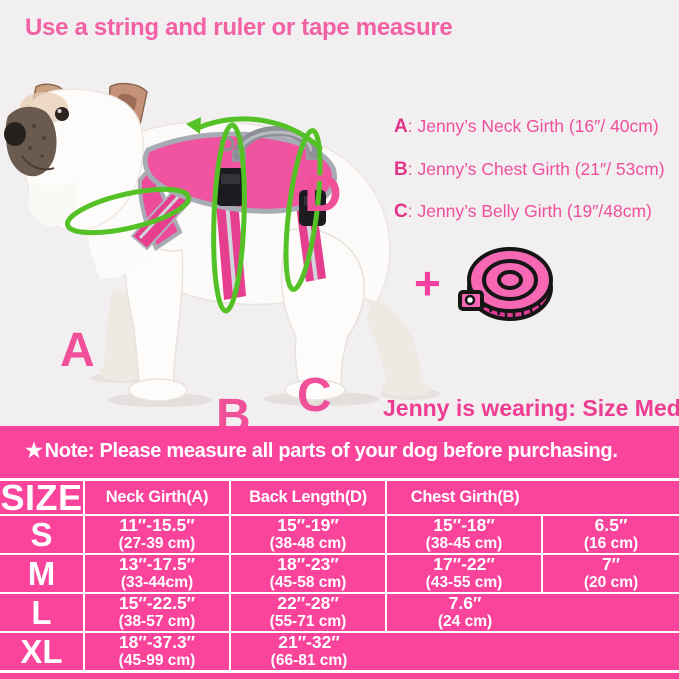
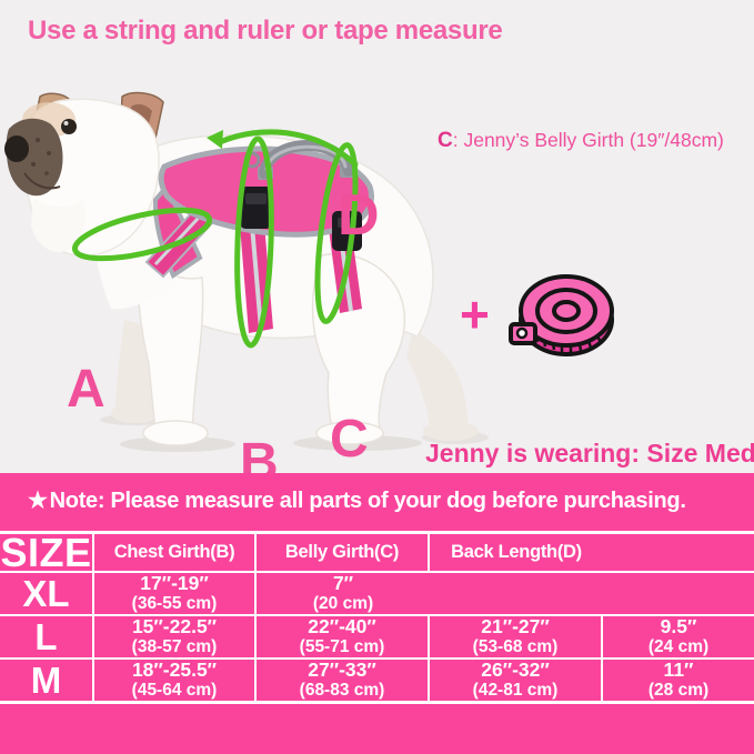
  Use a string and ruler or tape measure
  A
  B
  C
  D
- A: Jenny’s Neck Girth (16″/ 40cm)
- B: Jenny’s Chest Girth (21″/ 53cm)
  C: Jenny’s Belly Girth (19″/48cm)
  +
  Jenny is wearing: Size Med
  ★Note: Please measure all parts of your dog before purchasing.
  SIZE
- Neck Girth(A)
- Back Length(D)
+ Chest Girth(B)
+ Belly Girth(C)
- Chest Girth(B)
+ Back Length(D)
- S
- 11″-15.5″
- (27-39 cm)
- 15″-19″
- (38-48 cm)
- 15″-18″
- (38-45 cm)
- 6.5″
- (16 cm)
- M
+ XL
- 13″-17.5″
- (33-44cm)
- 18″-23″
- (45-58 cm)
- 17″-22″
+ 17″-19″
- (43-55 cm)
+ (36-55 cm)
  7″
  (20 cm)
  L
  15″-22.5″
  (38-57 cm)
- 22″-28″
+ 22″-40″
  (55-71 cm)
+ 21″-27″
+ (53-68 cm)
- 7.6″
+ 9.5″
  (24 cm)
- XL
+ M
- 18″-37.3″
+ 18″-25.5″
- (45-99 cm)
+ (45-64 cm)
+ 27″-33″
+ (68-83 cm)
- 21″-32″
+ 26″-32″
- (66-81 cm)
+ (42-81 cm)
+ 11″
+ (28 cm)
